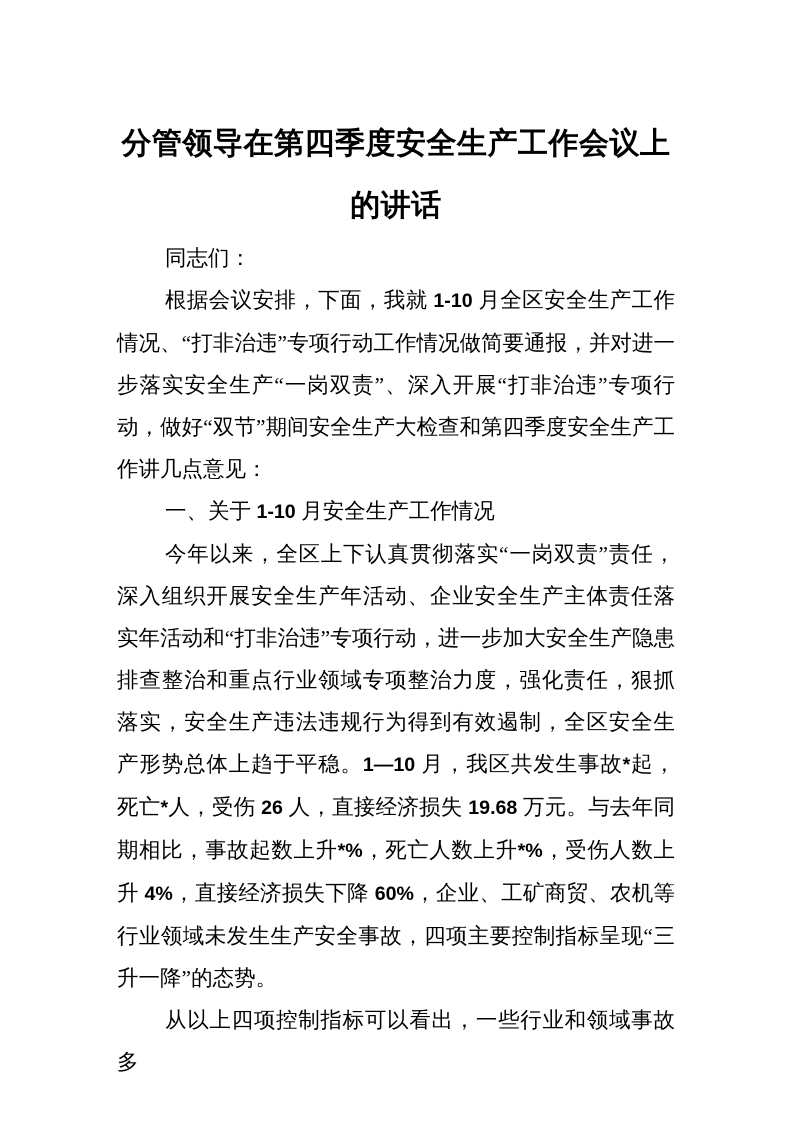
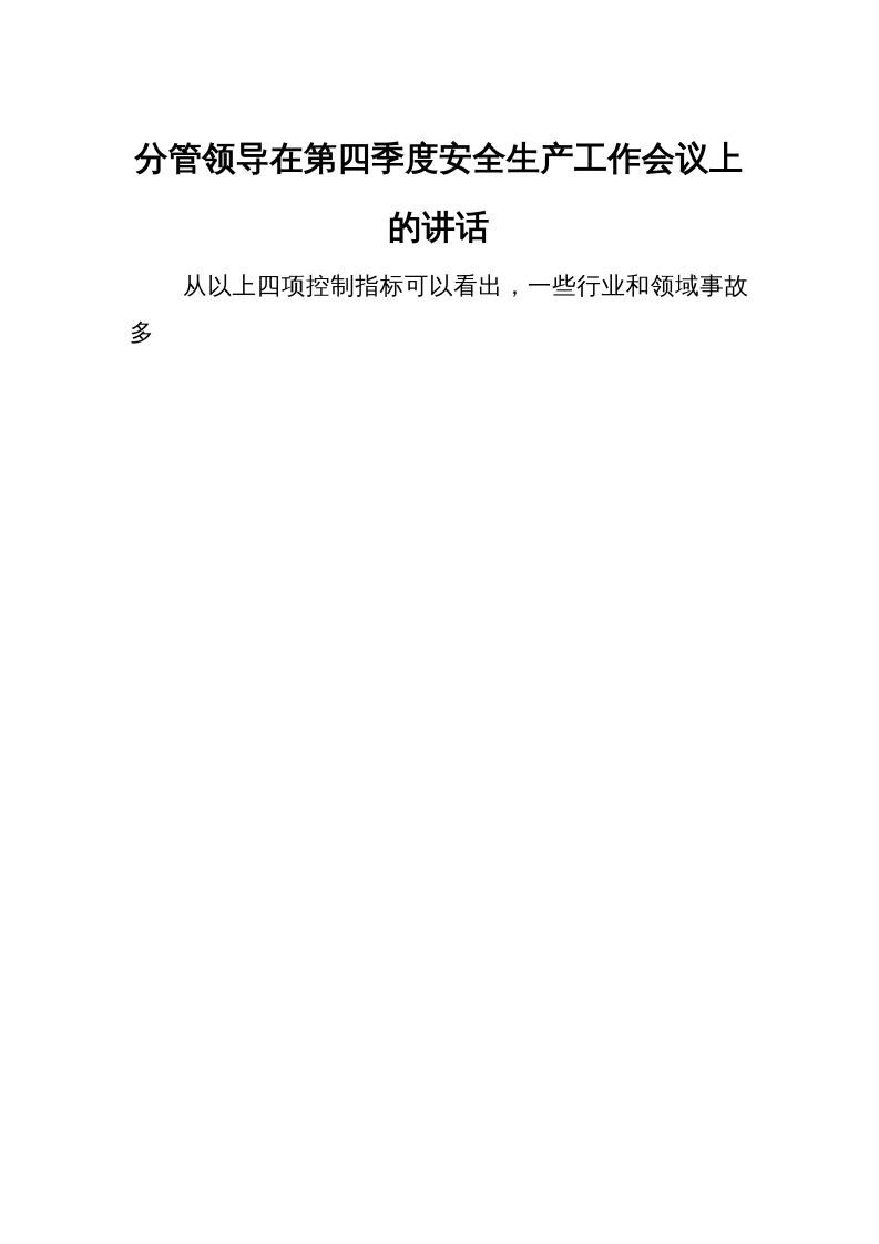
  分管领导在第四季度安全生产工作会议上的讲话
- 同志们：
- 根据会议安排，下面，我就 1-10 月全区安全生产工作情况、“打非治违”专项行动工作情况做简要通报，并对进一步落实安全生产“一岗双责”、深入开展“打非治违”专项行动，做好“双节”期间安全生产大检查和第四季度安全生产工作讲几点意见：
- 一、关于 1-10 月安全生产工作情况
- 今年以来，全区上下认真贯彻落实“一岗双责”责任，深入组织开展安全生产年活动、企业安全生产主体责任落实年活动和“打非治违”专项行动，进一步加大安全生产隐患排查整治和重点行业领域专项整治力度，强化责任，狠抓落实，安全生产违法违规行为得到有效遏制，全区安全生产形势总体上趋于平稳。1—10 月，我区共发生事故*起，死亡*人，受伤 26 人，直接经济损失 19.68 万元。与去年同期相比，事故起数上升*%，死亡人数上升*%，受伤人数上升 4%，直接经济损失下降 60%，企业、工矿商贸、农机等行业领域未发生生产安全事故，四项主要控制指标呈现“三升一降”的态势。
  从以上四项控制指标可以看出，一些行业和领域事故多
